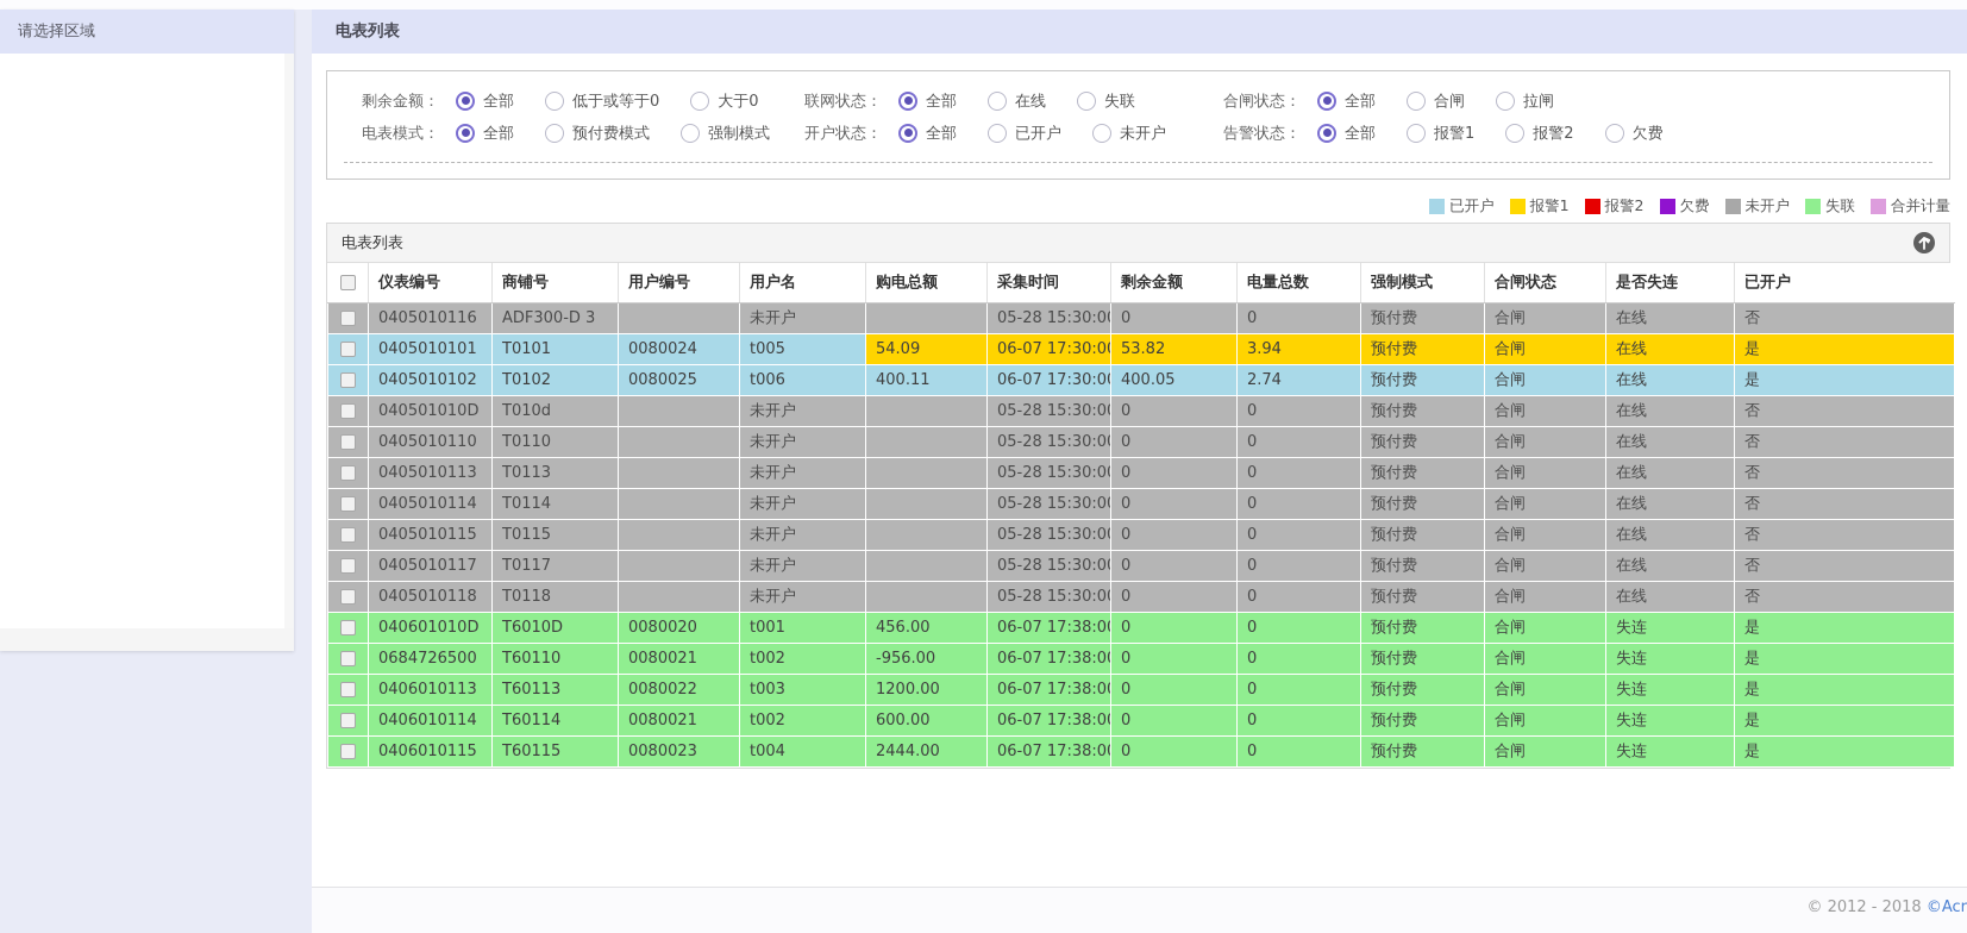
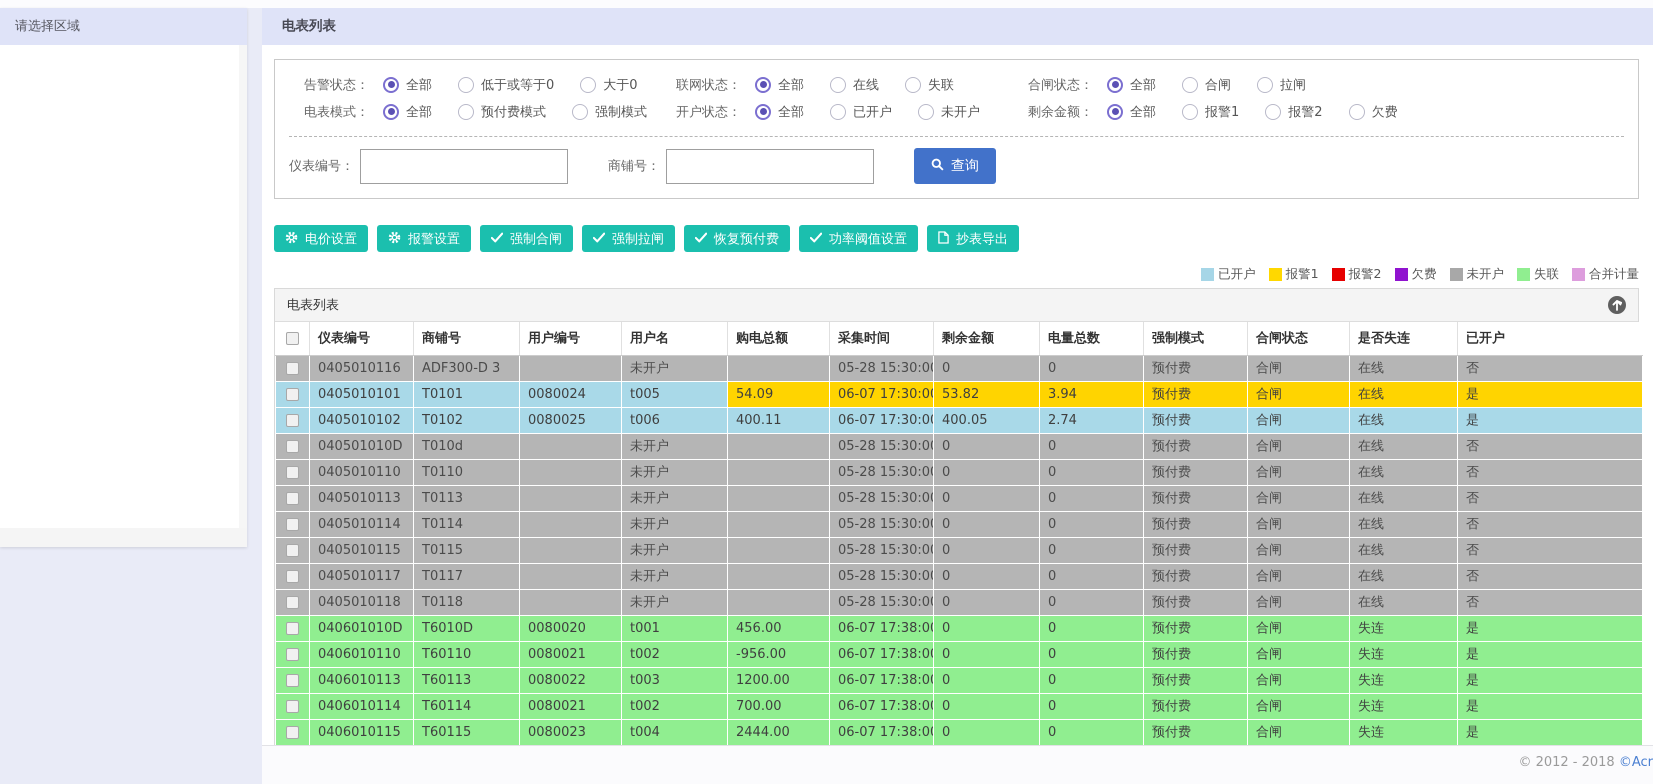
  请选择区域
  电表列表
- 剩余金额：
+ 告警状态：
  全部
  低于或等于0
  大于0
  联网状态：
  全部
  在线
  失联
  合闸状态：
  全部
  合闸
  拉闸
  电表模式：
  全部
  预付费模式
  强制模式
  开户状态：
  全部
  已开户
  未开户
- 告警状态：
+ 剩余金额：
  全部
  报警1
  报警2
  欠费
+ 仪表编号：
+ 商铺号：
+ 查询
+ 电价设置
+ 报警设置
+ 强制合闸
+ 强制拉闸
+ 恢复预付费
+ 功率阈值设置
+ 抄表导出
  已开户
  报警1
  报警2
  欠费
  未开户
  失联
  合并计量
  电表列表
  	仪表编号	商铺号	用户编号	用户名	购电总额	采集时间	剩余金额	电量总数	强制模式	合闸状态	是否失连	已开户
  	0405010116	ADF300-D 3		未开户		05-28 15:30:0	0	0	预付费	合闸	在线	否
  	0405010101	T0101	0080024	t005	54.09	06-07 17:30:0	53.82	3.94	预付费	合闸	在线	是
  	0405010102	T0102	0080025	t006	400.11	06-07 17:30:0	400.05	2.74	预付费	合闸	在线	是
  	040501010D	T010d		未开户		05-28 15:30:0	0	0	预付费	合闸	在线	否
  	0405010110	T0110		未开户		05-28 15:30:0	0	0	预付费	合闸	在线	否
  	0405010113	T0113		未开户		05-28 15:30:0	0	0	预付费	合闸	在线	否
  	0405010114	T0114		未开户		05-28 15:30:0	0	0	预付费	合闸	在线	否
  	0405010115	T0115		未开户		05-28 15:30:0	0	0	预付费	合闸	在线	否
  	0405010117	T0117		未开户		05-28 15:30:0	0	0	预付费	合闸	在线	否
  	0405010118	T0118		未开户		05-28 15:30:0	0	0	预付费	合闸	在线	否
  	040601010D	T6010D	0080020	t001	456.00	06-07 17:38:0	0	0	预付费	合闸	失连	是
- 	0684726500	T60110	0080021	t002	-956.00	06-07 17:38:0	0	0	预付费	合闸	失连	是
+ 	0406010110	T60110	0080021	t002	-956.00	06-07 17:38:0	0	0	预付费	合闸	失连	是
  	0406010113	T60113	0080022	t003	1200.00	06-07 17:38:0	0	0	预付费	合闸	失连	是
- 	0406010114	T60114	0080021	t002	600.00	06-07 17:38:0	0	0	预付费	合闸	失连	是
+ 	0406010114	T60114	0080021	t002	700.00	06-07 17:38:0	0	0	预付费	合闸	失连	是
  	0406010115	T60115	0080023	t004	2444.00	06-07 17:38:0	0	0	预付费	合闸	失连	是
  © 2012 - 2018 ©Acr
